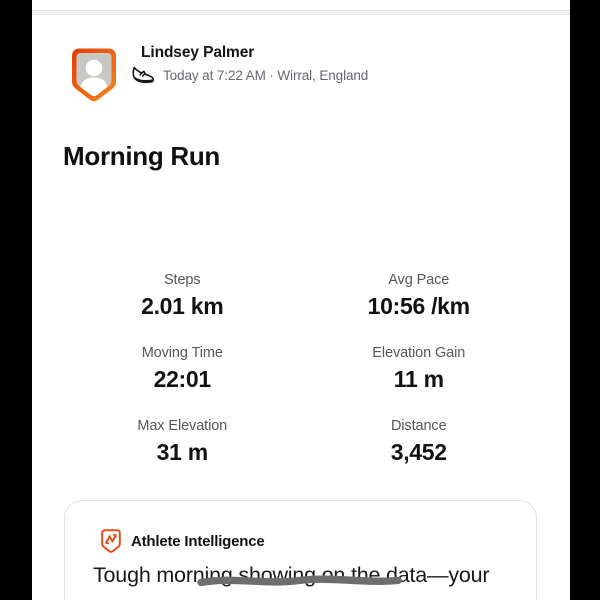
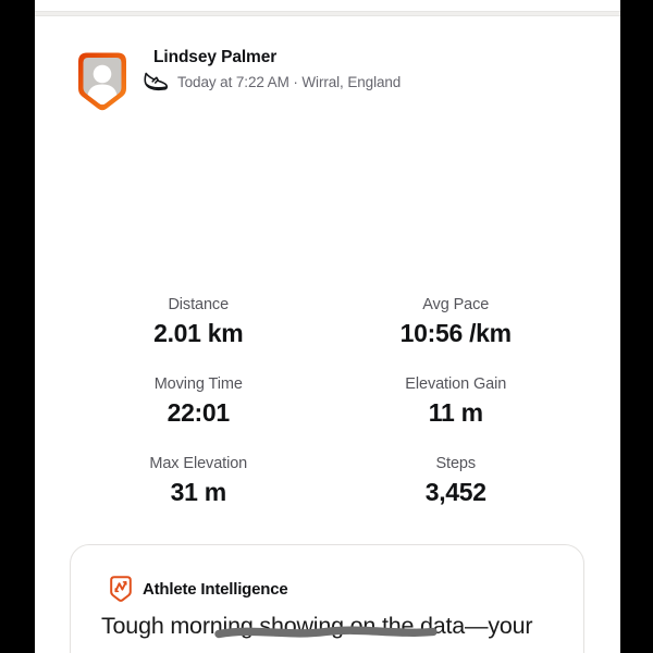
  Lindsey Palmer
  Today at 7:22 AM · Wirral, England
- Morning Run
- Steps
+ Distance
  2.01 km
  Avg Pace
  10:56 /km
  Moving Time
  22:01
  Elevation Gain
  11 m
  Max Elevation
  31 m
- Distance
+ Steps
  3,452
  Athlete Intelligence
  Tough morning showing on the data—your
